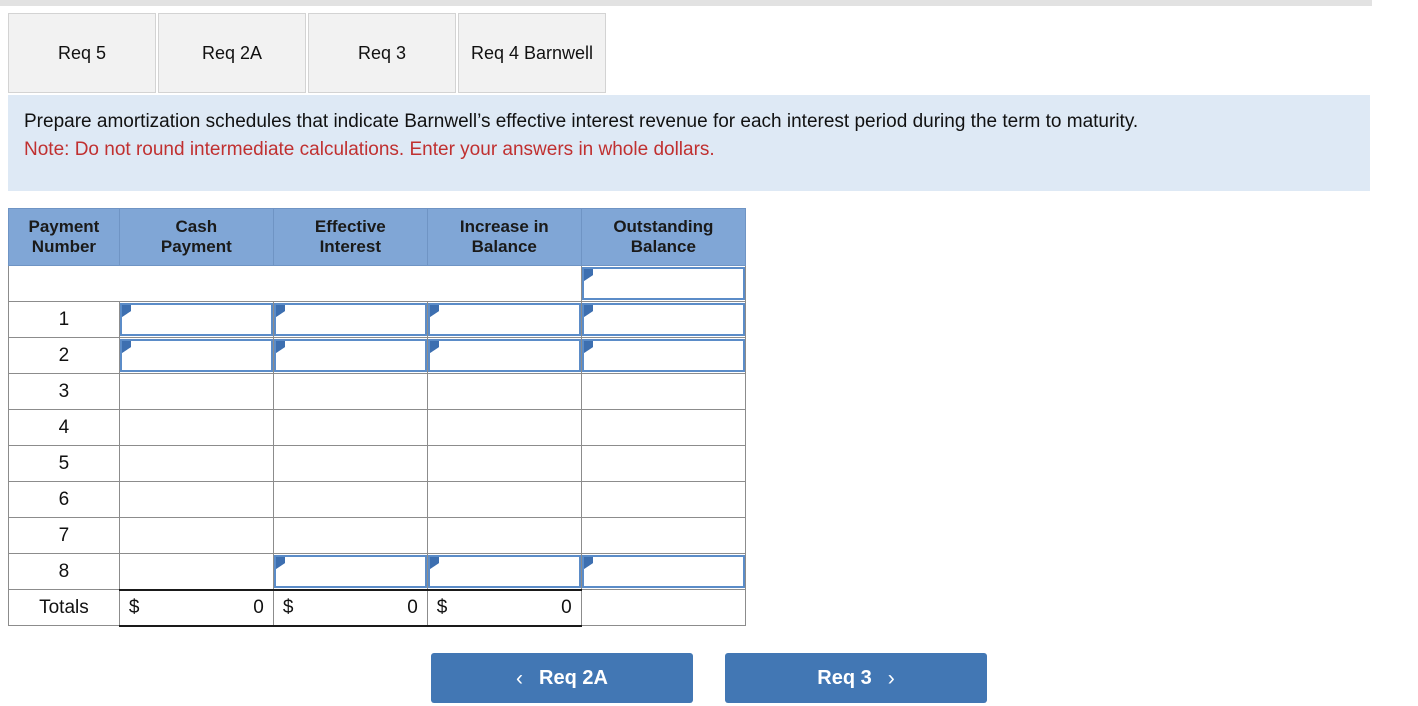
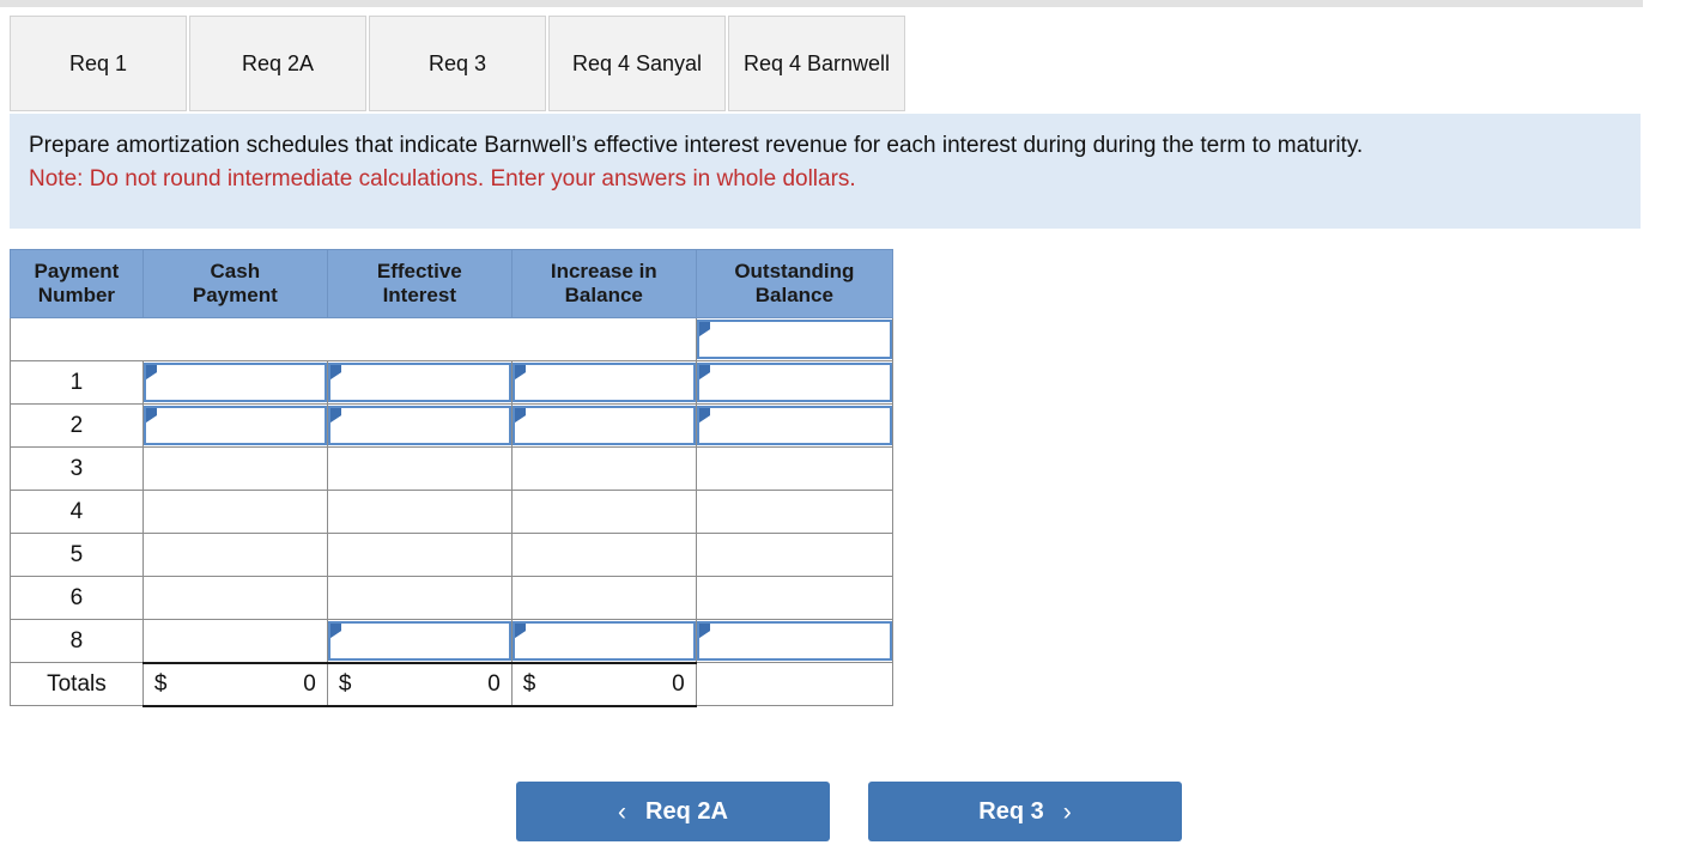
- Req 5
+ Req 1
  Req 2A
  Req 3
+ Req 4 Sanyal
  Req 4 Barnwell
- Prepare amortization schedules that indicate Barnwell’s effective interest revenue for each interest period during the term to maturity.
+ Prepare amortization schedules that indicate Barnwell’s effective interest revenue for each interest during during the term to maturity.
  Note: Do not round intermediate calculations. Enter your answers in whole dollars.
  Payment Number	Cash Payment	Effective Interest	Increase in Balance	Outstanding Balance
  1
  2
  3
  4
  5
  6
- 7
  8
  Totals	$ 0	$ 0	$ 0
  ‹
  Req 2A
  Req 3
  ›
